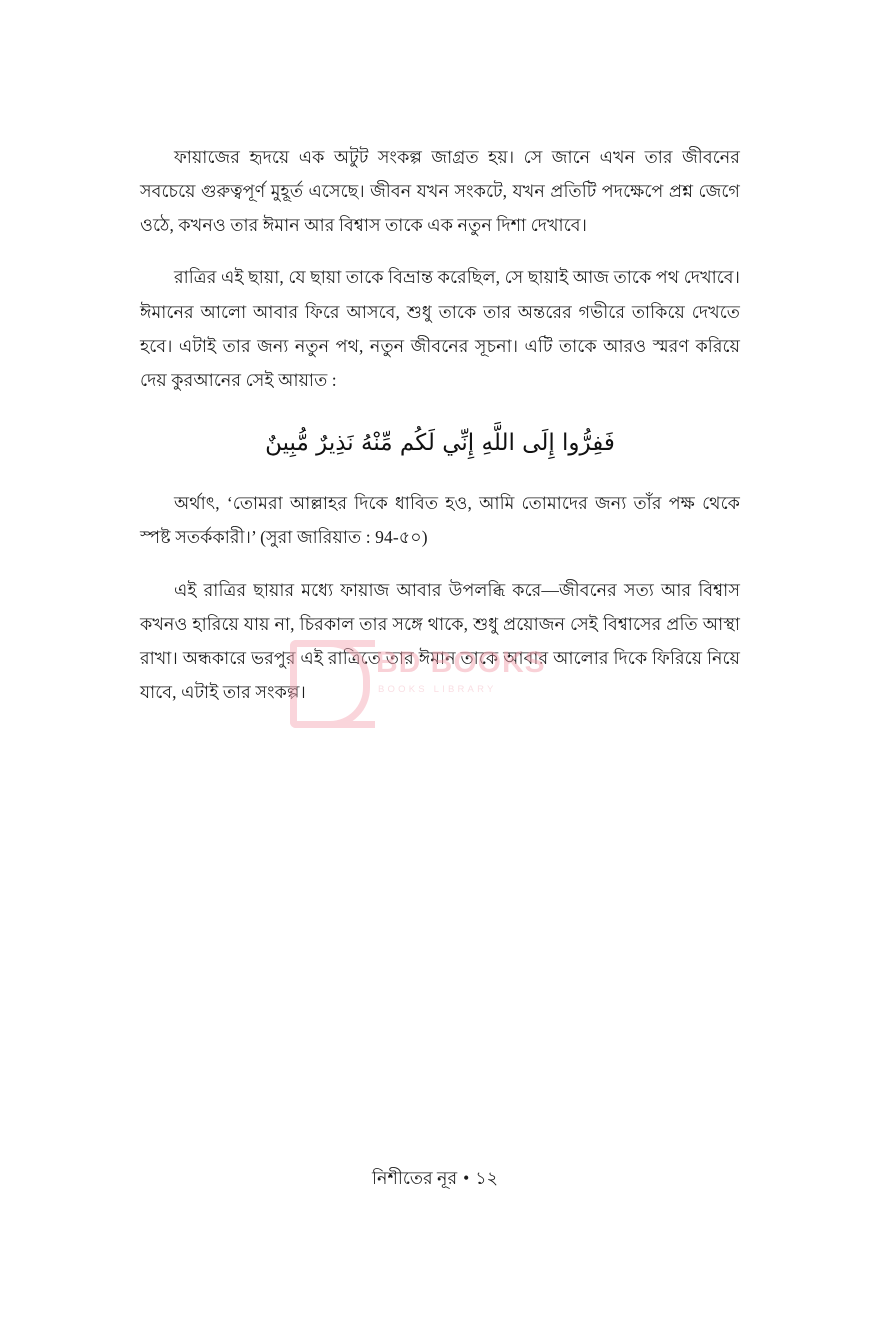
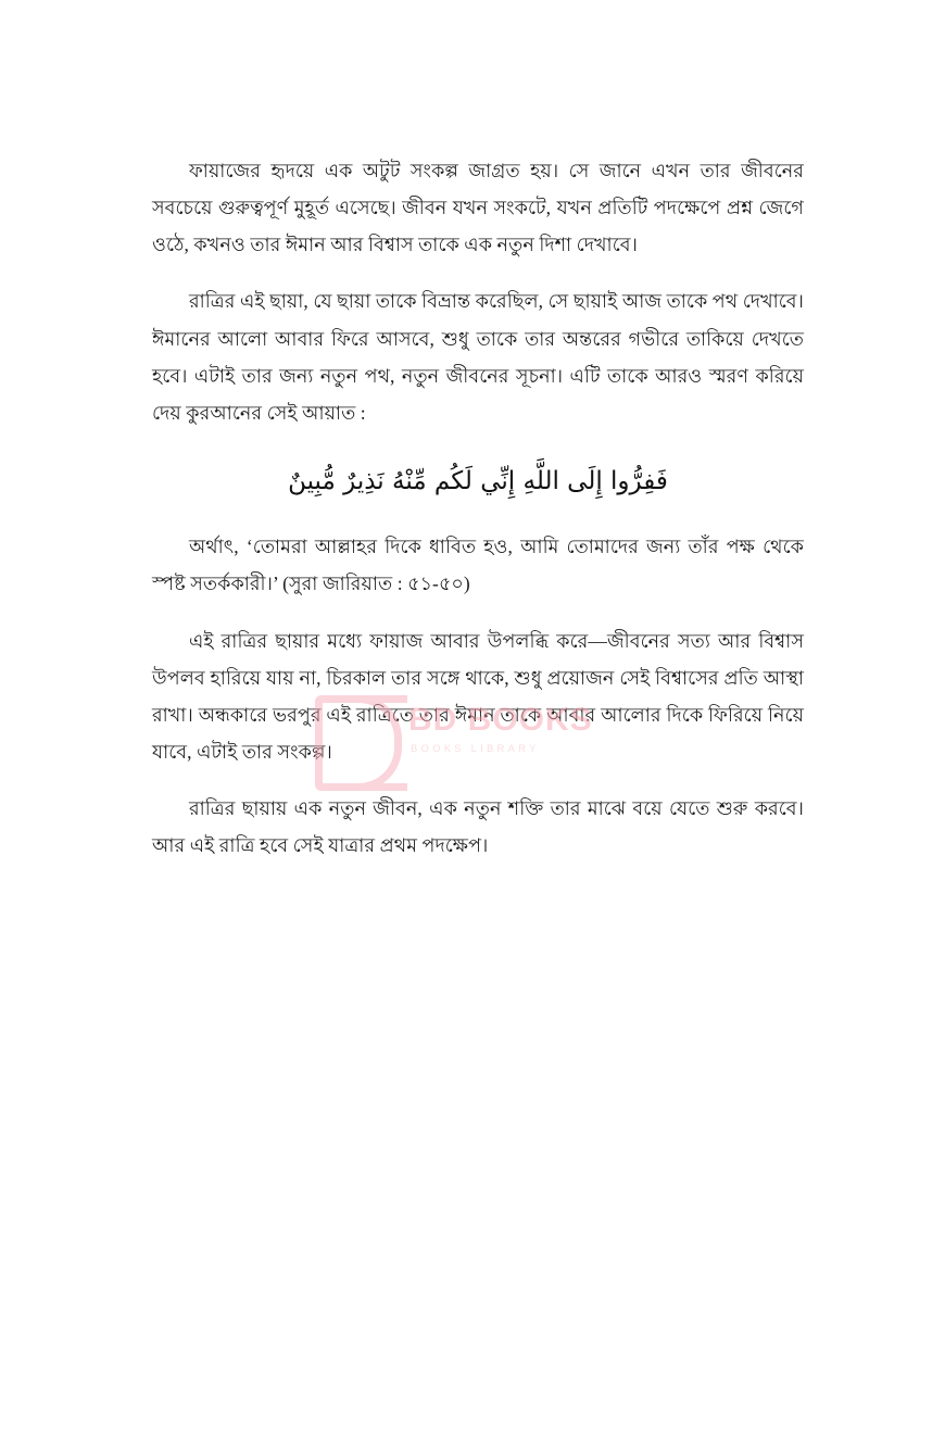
  ফায়াজের হৃদয়ে এক অটুট সংকল্প জাগ্রত হয়। সে জানে এখন তার জীবনের সবচেয়ে গুরুত্বপূর্ণ মুহূর্ত এসেছে। জীবন যখন সংকটে, যখন প্রতিটি পদক্ষেপে প্রশ্ন জেগে ওঠে, কখনও তার ঈমান আর বিশ্বাস তাকে এক নতুন দিশা দেখাবে।
  রাত্রির এই ছায়া, যে ছায়া তাকে বিভ্রান্ত করেছিল, সে ছায়াই আজ তাকে পথ দেখাবে। ঈমানের আলো আবার ফিরে আসবে, শুধু তাকে তার অন্তরের গভীরে তাকিয়ে দেখতে হবে। এটাই তার জন্য নতুন পথ, নতুন জীবনের সূচনা। এটি তাকে আরও স্মরণ করিয়ে দেয় কুরআনের সেই আয়াত :
  فَفِرُّوا إِلَى اللَّهِ إِنِّي لَكُم مِّنْهُ نَذِيرٌ مُّبِينٌ
- অর্থাৎ, ‘তোমরা আল্লাহর দিকে ধাবিত হও, আমি তোমাদের জন্য তাঁর পক্ষ থেকে স্পষ্ট সতর্ককারী।’ (সুরা জারিয়াত : 94-৫০)
+ অর্থাৎ, ‘তোমরা আল্লাহর দিকে ধাবিত হও, আমি তোমাদের জন্য তাঁর পক্ষ থেকে স্পষ্ট সতর্ককারী।’ (সুরা জারিয়াত : ৫১-৫০)
- এই রাত্রির ছায়ার মধ্যে ফায়াজ আবার উপলব্ধি করে—জীবনের সত্য আর বিশ্বাস কখনও হারিয়ে যায় না, চিরকাল তার সঙ্গে থাকে, শুধু প্রয়োজন সেই বিশ্বাসের প্রতি আস্থা রাখা। অন্ধকারে ভরপুর এই রাত্রিতে তার ঈমান তাকে আবার আলোর দিকে ফিরিয়ে নিয়ে যাবে, এটাই তার সংকল্প।
+ এই রাত্রির ছায়ার মধ্যে ফায়াজ আবার উপলব্ধি করে—জীবনের সত্য আর বিশ্বাস উপলব হারিয়ে যায় না, চিরকাল তার সঙ্গে থাকে, শুধু প্রয়োজন সেই বিশ্বাসের প্রতি আস্থা রাখা। অন্ধকারে ভরপুর এই রাত্রিতে তার ঈমান তাকে আবার আলোর দিকে ফিরিয়ে নিয়ে যাবে, এটাই তার সংকল্প।
+ রাত্রির ছায়ায় এক নতুন জীবন, এক নতুন শক্তি তার মাঝে বয়ে যেতে শুরু করবে। আর এই রাত্রি হবে সেই যাত্রার প্রথম পদক্ষেপ।
  BD BOOKS
  BOOKS LIBRARY
- নিশীতের নূর • ১২
